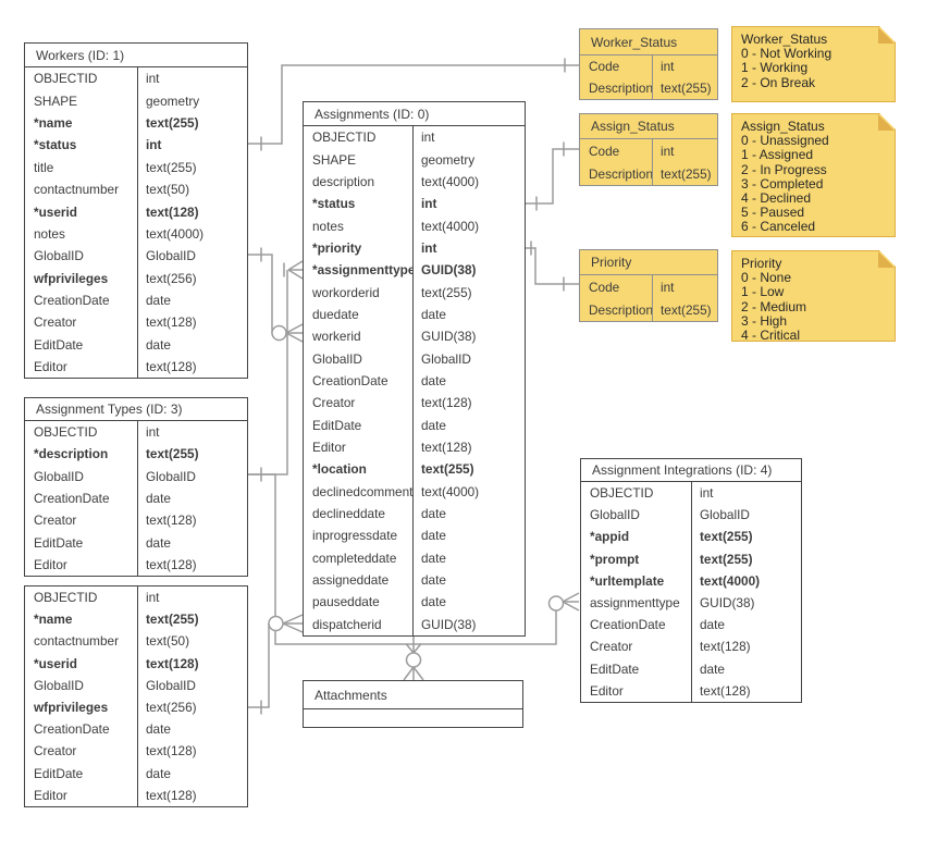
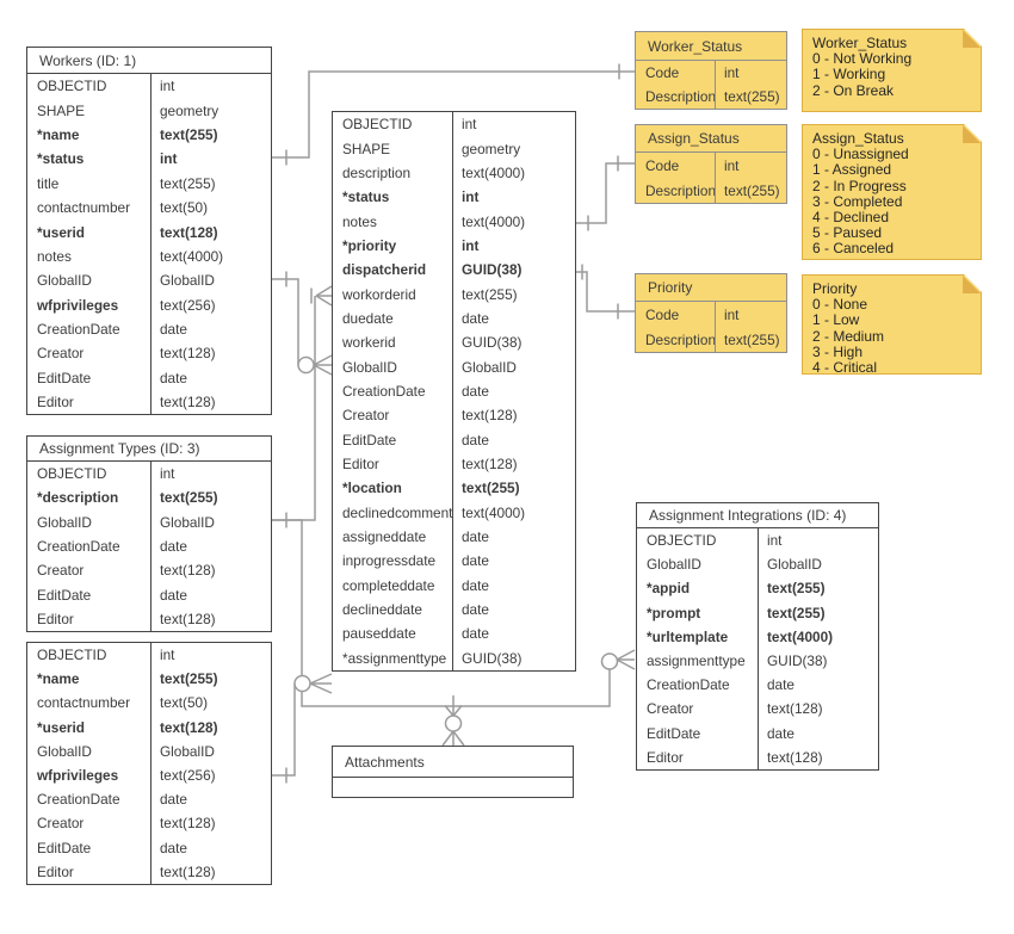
  Workers (ID: 1)
  OBJECTID
  int
  SHAPE
  geometry
  *name
  text(255)
  *status
  int
  title
  text(255)
  contactnumber
  text(50)
  *userid
  text(128)
  notes
  text(4000)
  GlobalID
  GlobalID
  wfprivileges
  text(256)
  CreationDate
  date
  Creator
  text(128)
  EditDate
  date
  Editor
  text(128)
  Assignment Types (ID: 3)
  OBJECTID
  int
  *description
  text(255)
  GlobalID
  GlobalID
  CreationDate
  date
  Creator
  text(128)
  EditDate
  date
  Editor
  text(128)
  OBJECTID
  int
  *name
  text(255)
  contactnumber
  text(50)
  *userid
  text(128)
  GlobalID
  GlobalID
  wfprivileges
  text(256)
  CreationDate
  date
  Creator
  text(128)
  EditDate
  date
  Editor
  text(128)
- Assignments (ID: 0)
  OBJECTID
  int
  SHAPE
  geometry
  description
  text(4000)
  *status
  int
  notes
  text(4000)
  *priority
  int
- *assignmenttype
+ dispatcherid
  GUID(38)
  workorderid
  text(255)
  duedate
  date
  workerid
  GUID(38)
  GlobalID
  GlobalID
  CreationDate
  date
  Creator
  text(128)
  EditDate
  date
  Editor
  text(128)
  *location
  text(255)
  declinedcomment
  text(4000)
- declineddate
+ assigneddate
  date
  inprogressdate
  date
  completeddate
  date
- assigneddate
+ declineddate
  date
  pauseddate
  date
- dispatcherid
+ *assignmenttype
  GUID(38)
  Worker_Status
  Code
  int
  Description
  text(255)
  Assign_Status
  Code
  int
  Description
  text(255)
  Priority
  Code
  int
  Description
  text(255)
  Assignment Integrations (ID: 4)
  OBJECTID
  int
  GlobalID
  GlobalID
  *appid
  text(255)
  *prompt
  text(255)
  *urltemplate
  text(4000)
  assignmenttype
  GUID(38)
  CreationDate
  date
  Creator
  text(128)
  EditDate
  date
  Editor
  text(128)
  Attachments
  Worker_Status
  0 - Not Working
  1 - Working
  2 - On Break
  Assign_Status
  0 - Unassigned
  1 - Assigned
  2 - In Progress
  3 - Completed
  4 - Declined
  5 - Paused
  6 - Canceled
  Priority
  0 - None
  1 - Low
  2 - Medium
  3 - High
  4 - Critical
